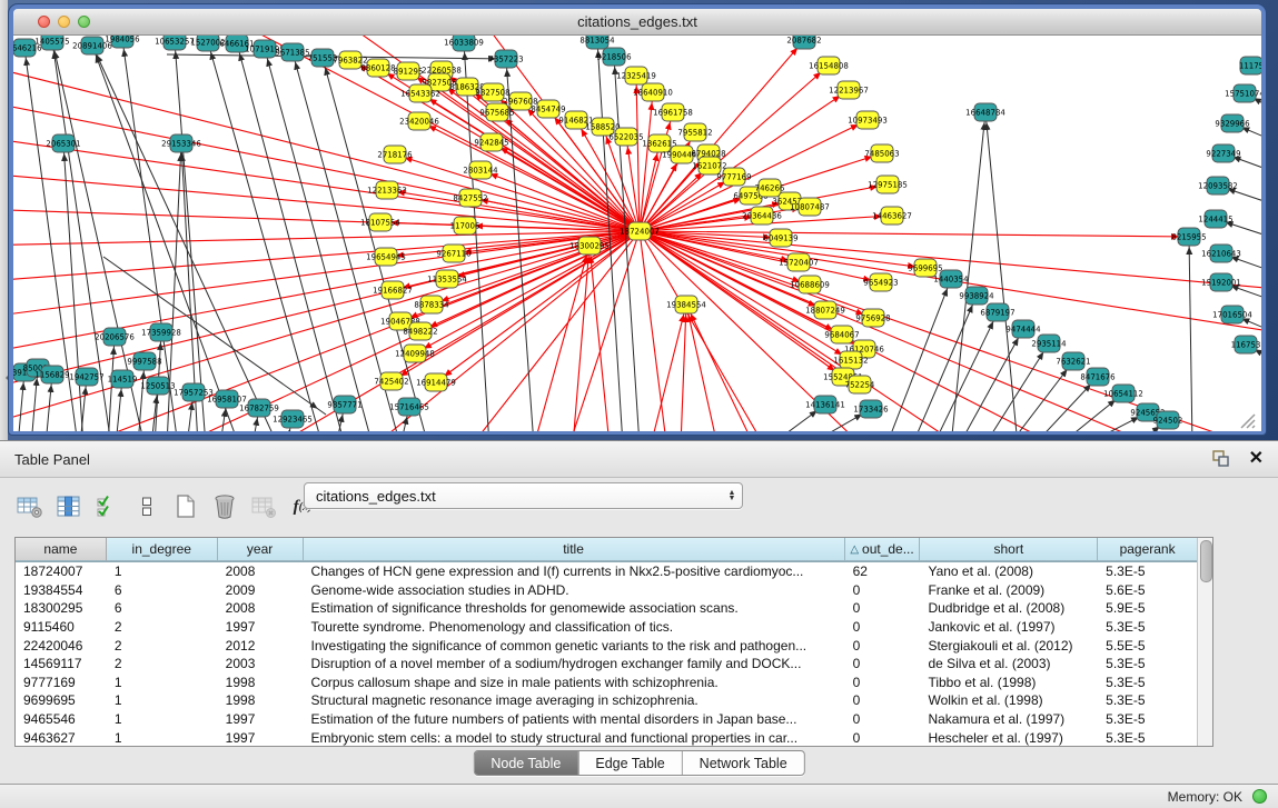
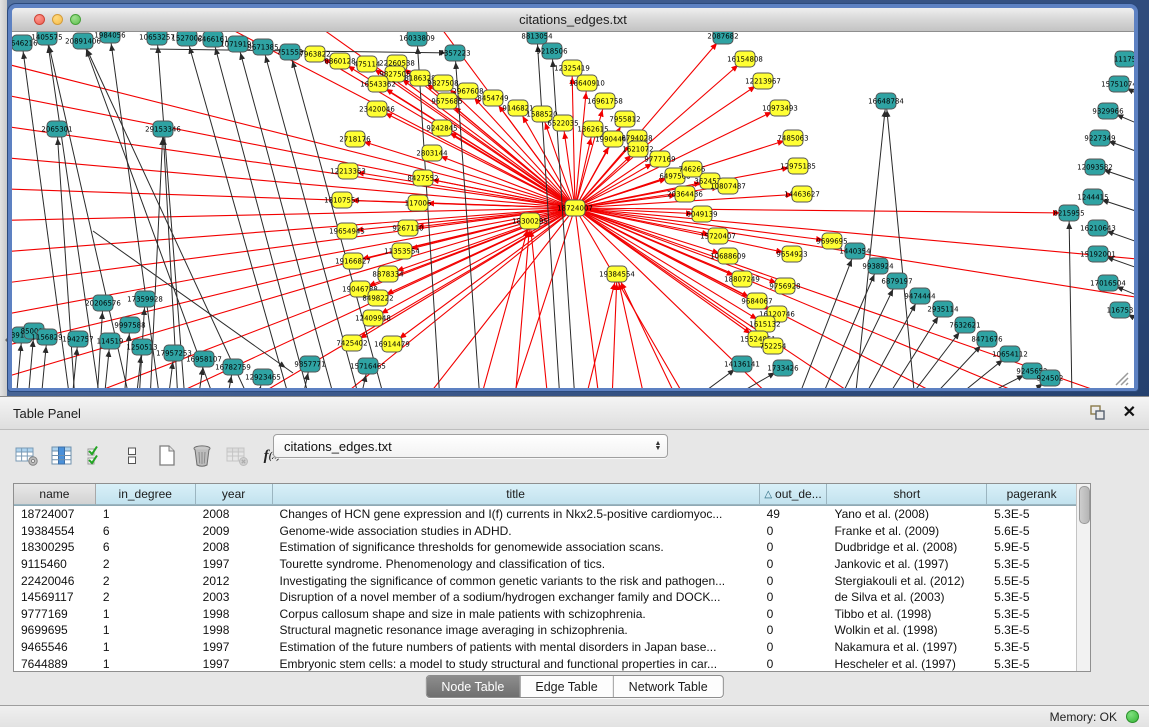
  citations_edges.txt
  18724007
  18300295
  19384554
  7963822
  8860128
- 891295
+ 475114
  22260538
  9827505
  16543362
  818632
  9827508
  2967608
  9675685
  8454749
  9146821
  1588520
  23420046
  9242845
  2718176
  2803144
  12213363
  8427552
  18107554
  117006
  9267110
  19654945
  11353554
  19166827
  8878334
  1904678
  8498222
  12409948
  7425402
  16914479
  12325419
  18640910
  16961758
  7955812
  6522035
  1362615
  1990444
  6794028
  1621072
  9777169
  64975
  746266
  36245
  20364436
  10807487
  16154808
  12213967
  10973493
  7485063
  12975185
  14463627
  6049139
  15720407
  10688609
  18807249
  9684067
  16120746
  1615132
  752254
  9756928
  9654923
  9699695
  646216
  1405575
  20891406
  1984056
  10653257
  1527002
  6466161
  1071919
  9671385
  751552
  16033809
  7357223
  8813054
  9218506
  2087682
  2065301
  29153346
  1156829
  1942757
  114519
  1250513
  20206576
  17359928
  9997588
  17957253
  16958107
  16782759
  12923465
  9857771
  15716465
  14136141
  1733426
  1440354
  9938924
  6879197
  9474444
  2935114
  7632621
  8471676
  10654112
  92456
  16648784
  11175
  1575107
  9329966
  9227349
  12093582
  1244415
  8215955
  16210643
  15192001
  17016504
  116753
  924502
  Table Panel
  ✕
  f
  citations_edges.txt
  name
  in_degree
  year
  title
  △
  out_de...
  short
  pagerank
  18724007
  1
  2008
  Changes of HCN gene expression and I(f) currents in Nkx2.5-positive cardiomyoc...
- 62
+ 49
  Yano et al. (2008)
  5.3E-5
  19384554
  6
  2009
  Genome-wide association studies in ADHD.
  0
  Franke et al. (2009)
  5.6E-5
  18300295
  6
  2008
  Estimation of significance thresholds for genomewide association scans.
  0
  Dudbridge et al. (2008)
  5.9E-5
  9115460
  2
  1997
  Tourette syndrome. Phenomenology and classification of tics.
  0
  Jankovic et al. (1997)
  5.3E-5
  22420046
  2
  2012
  Investigating the significance of common genetic variants to the risk and pathogen...
  0
  Stergiakouli et al. (2012)
  5.5E-5
  14569117
  2
  2003
  Disruption of a novel member of a sodium/hydrogen exchanger family and DOCK...
  0
  de Silva et al. (2003)
  5.3E-5
  9777169
  1
  1998
  Corpus callosum shape and size in male patients with schizophrenia.
  0
  Tibbo et al. (1998)
  5.3E-5
  9699695
  1
  1998
  Structural magnetic resonance image averaging in schizophrenia.
  0
  Wolkin et al. (1998)
  5.3E-5
  9465546
  1
  1997
  Estimation of the future numbers of patients with mental disorders in Japan base...
  0
  Nakamura et al. (1997)
  5.3E-5
- 9463627
+ 7644889
  1
  1997
  Embryonic stem cells: a model to study structural and functional properties in car...
  0
  Hescheler et al. (1997)
  5.3E-5
  Node Table
  Edge Table
  Network Table
  Memory: OK
